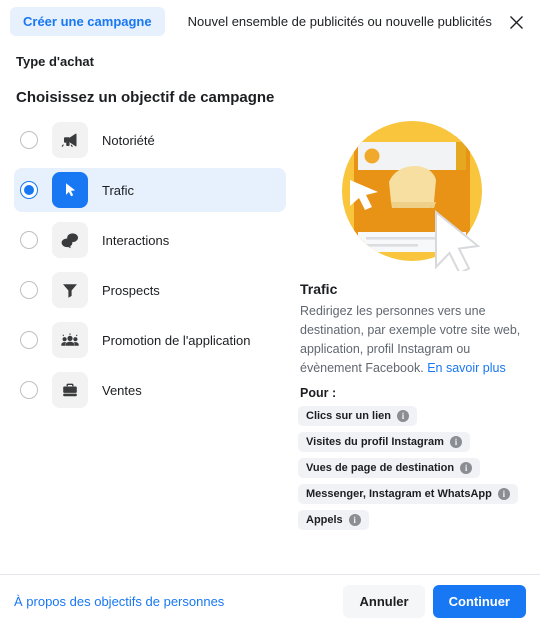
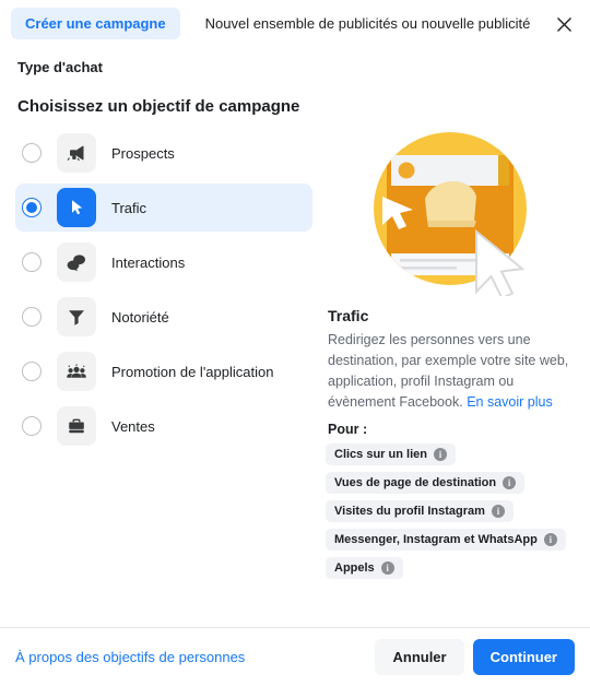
  Créer une campagne
- Nouvel ensemble de publicités ou nouvelle publicités
+ Nouvel ensemble de publicités ou nouvelle publicité
  Type d'achat
  Choisissez un objectif de campagne
- Notoriété
+ Prospects
  Trafic
  Interactions
- Prospects
+ Notoriété
  Promotion de l'application
  Ventes
  Trafic
  Redirigez les personnes vers une destination, par exemple votre site web, application, profil Instagram ou évènement Facebook. En savoir plus
  Pour :
  Clics sur un lien
  i
- Visites du profil Instagram
+ Vues de page de destination
  i
- Vues de page de destination
+ Visites du profil Instagram
  i
  Messenger, Instagram et WhatsApp
  i
  Appels
  i
  À propos des objectifs de personnes
  Annuler
  Continuer
